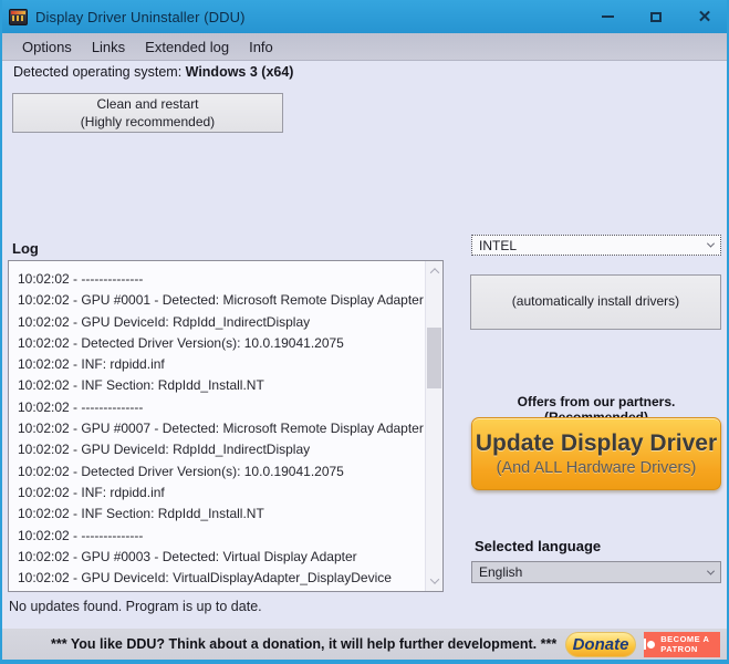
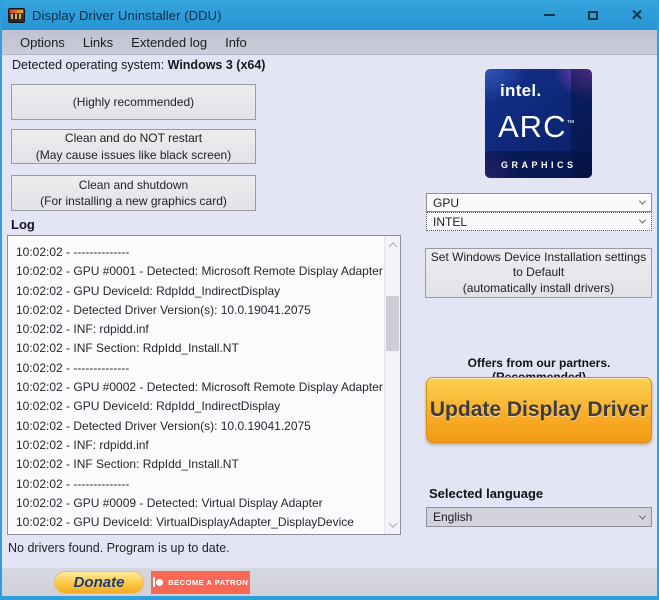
  Display Driver Uninstaller (DDU)
  ✕
  Options
  Links
  Extended log
  Info
  Detected operating system: Windows 3 (x64)
- Clean and restart
  (Highly recommended)
+ Clean and do NOT restart
+ (May cause issues like black screen)
+ Clean and shutdown
+ (For installing a new graphics card)
  Log
  10:02:02 - --------------
  10:02:02 - GPU #0001 - Detected: Microsoft Remote Display Adapter
  10:02:02 - GPU DeviceId: RdpIdd_IndirectDisplay
  10:02:02 - Detected Driver Version(s): 10.0.19041.2075
  10:02:02 - INF: rdpidd.inf
  10:02:02 - INF Section: RdpIdd_Install.NT
  10:02:02 - --------------
- 10:02:02 - GPU #0007 - Detected: Microsoft Remote Display Adapter
+ 10:02:02 - GPU #0002 - Detected: Microsoft Remote Display Adapter
  10:02:02 - GPU DeviceId: RdpIdd_IndirectDisplay
  10:02:02 - Detected Driver Version(s): 10.0.19041.2075
  10:02:02 - INF: rdpidd.inf
  10:02:02 - INF Section: RdpIdd_Install.NT
  10:02:02 - --------------
- 10:02:02 - GPU #0003 - Detected: Virtual Display Adapter
+ 10:02:02 - GPU #0009 - Detected: Virtual Display Adapter
  10:02:02 - GPU DeviceId: VirtualDisplayAdapter_DisplayDevice
- No updates found. Program is up to date.
+ No drivers found. Program is up to date.
+ intel.
+ ARC™
+ GRAPHICS
+ GPU
  INTEL
+ Set Windows Device Installation settings
+ to Default
  (automatically install drivers)
  Update Display Driver
- (And ALL Hardware Drivers)
  Selected language
  English
- *** You like DDU? Think about a donation, it will help further development. ***
  Donate
  BECOME A PATRON
